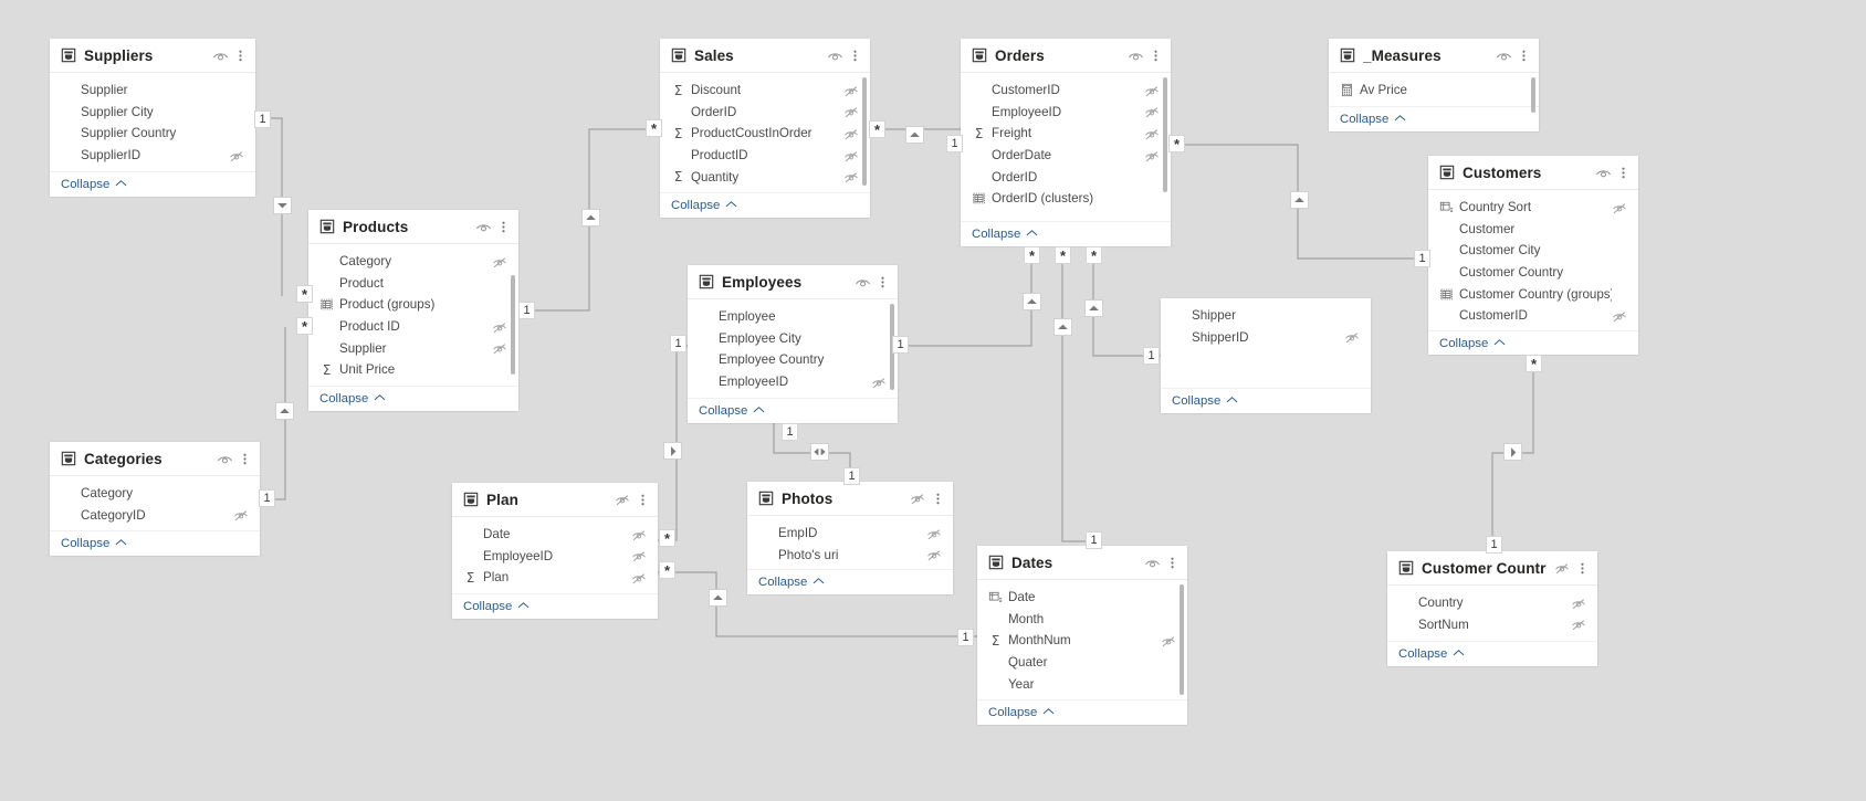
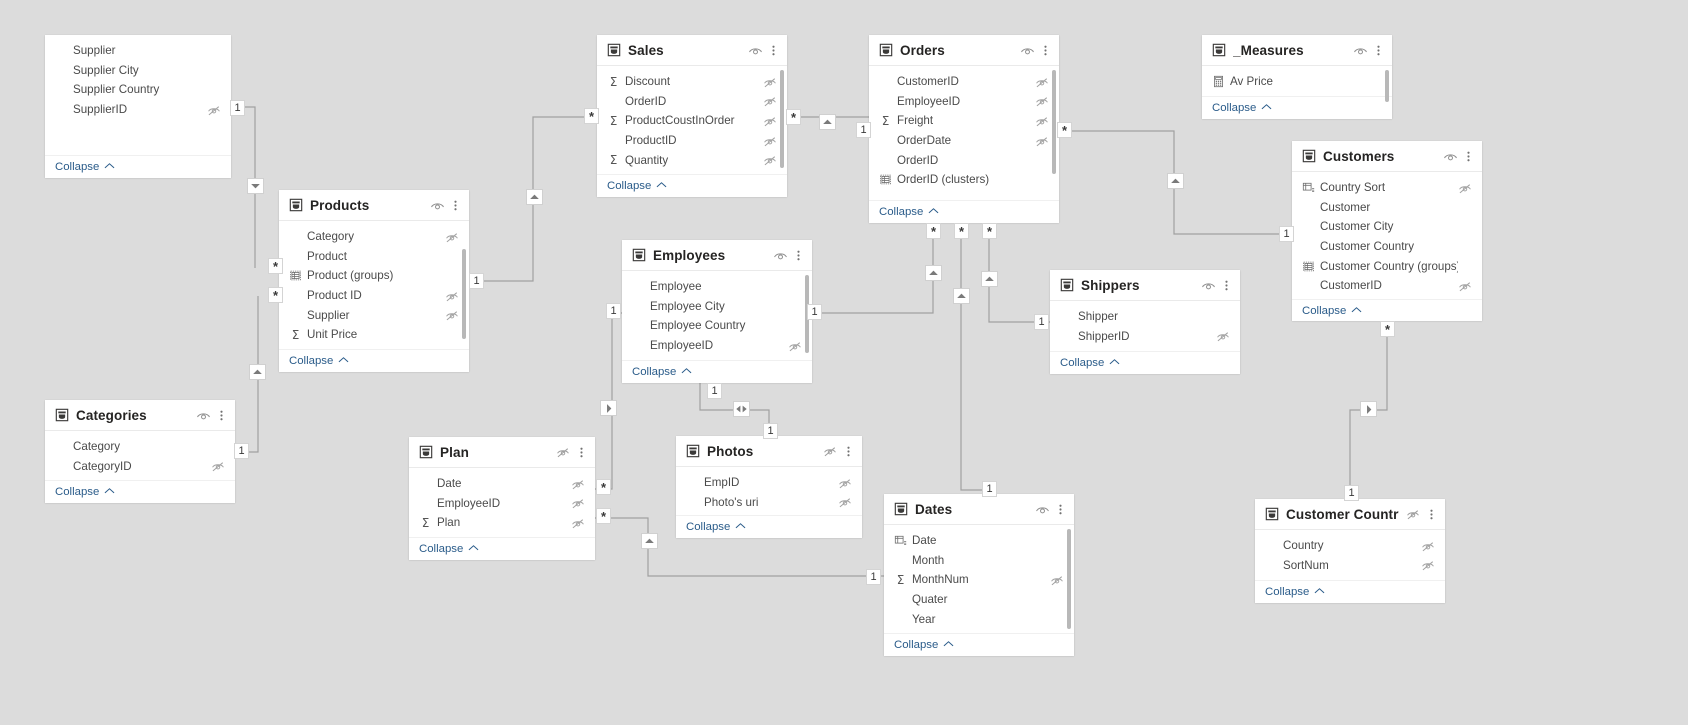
- Suppliers
  Supplier
  Supplier City
  Supplier Country
  SupplierID
  Collapse
  Sales
  Σ
  Discount
  OrderID
  Σ
  ProductCoustInOrder
  ProductID
  Σ
  Quantity
  Collapse
  Orders
  CustomerID
  EmployeeID
  Σ
  Freight
  OrderDate
  OrderID
  OrderID (clusters)
  Collapse
  _Measures
  Av Price
  Collapse
  Customers
  Country Sort
  Customer
  Customer City
  Customer Country
  Customer Country (groups
  CustomerID
  Collapse
  Products
  Category
  Product
  Product (groups)
  Product ID
  Supplier
  Σ
  Unit Price
  Collapse
  Employees
  Employee
  Employee City
  Employee Country
  EmployeeID
  Collapse
+ Shippers
  Shipper
  ShipperID
  Collapse
  Categories
  Category
  CategoryID
  Collapse
  Plan
  Date
  EmployeeID
  Σ
  Plan
  Collapse
  Photos
  EmpID
  Photo's uri
  Collapse
  Dates
  Date
  Month
  Σ
  MonthNum
  Quater
  Year
  Collapse
  Customer Countr
  Country
  SortNum
  Collapse
  1
  *
  *
  1
  1
  *
  *
  1
  *
  1
  *
  *
  *
  1
  1
  1
  1
  1
  1
  *
  *
  1
  *
  1
